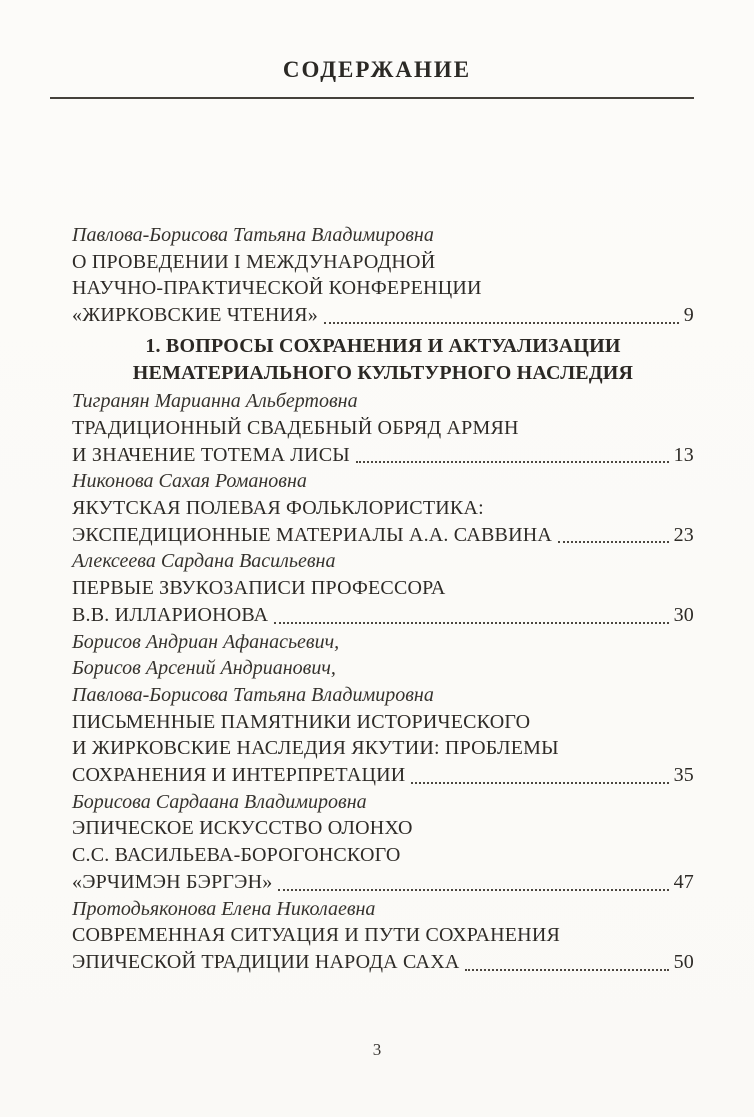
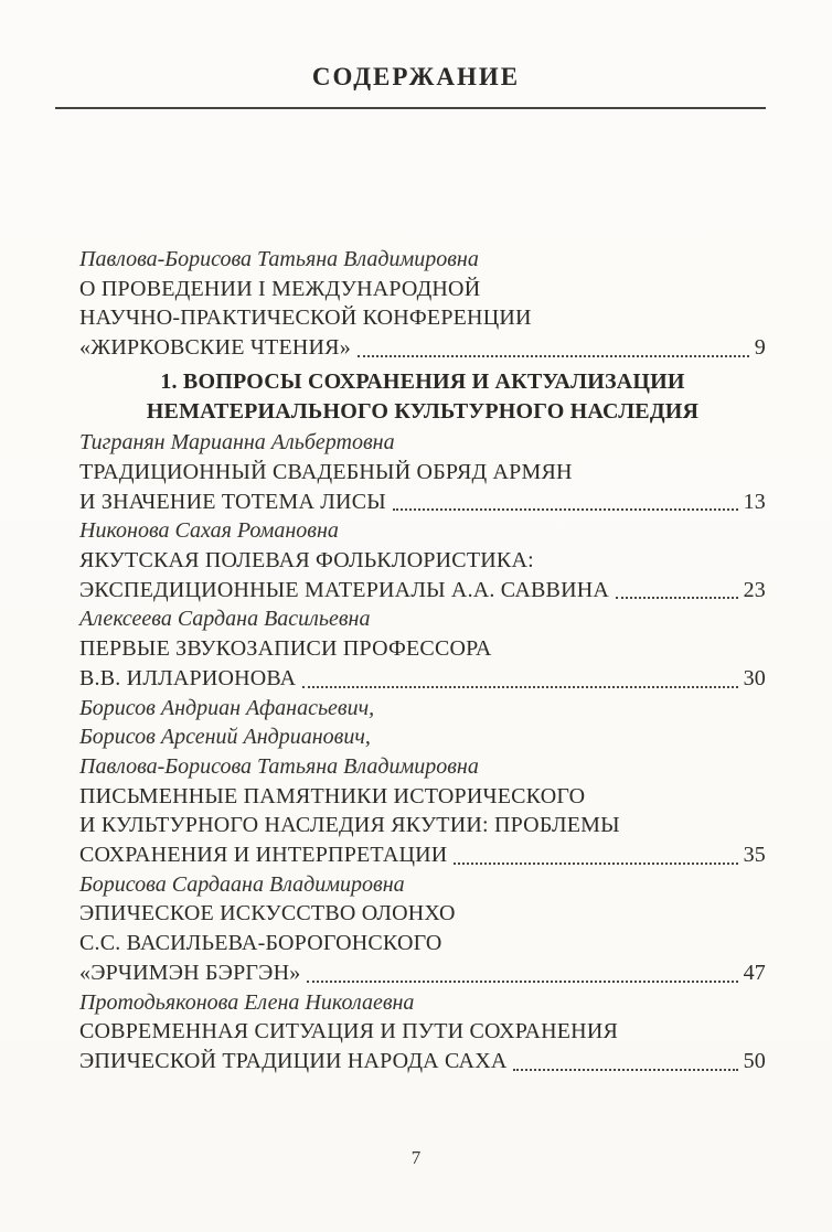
  СОДЕРЖАНИЕ
  Павлова-Борисова Татьяна Владимировна
  О ПРОВЕДЕНИИ I МЕЖДУНАРОДНОЙ
  НАУЧНО-ПРАКТИЧЕСКОЙ КОНФЕРЕНЦИИ
  «ЖИРКОВСКИЕ ЧТЕНИЯ»
  9
  1. ВОПРОСЫ СОХРАНЕНИЯ И АКТУАЛИЗАЦИИ
  НЕМАТЕРИАЛЬНОГО КУЛЬТУРНОГО НАСЛЕДИЯ
  Тигранян Марианна Альбертовна
  ТРАДИЦИОННЫЙ СВАДЕБНЫЙ ОБРЯД АРМЯН
  И ЗНАЧЕНИЕ ТОТЕМА ЛИСЫ
  13
  Никонова Сахая Романовна
  ЯКУТСКАЯ ПОЛЕВАЯ ФОЛЬКЛОРИСТИКА:
  ЭКСПЕДИЦИОННЫЕ МАТЕРИАЛЫ А.А. САВВИНА
  23
  Алексеева Сардана Васильевна
  ПЕРВЫЕ ЗВУКОЗАПИСИ ПРОФЕССОРА
  В.В. ИЛЛАРИОНОВА
  30
  Борисов Андриан Афанасьевич,
  Борисов Арсений Андрианович,
  Павлова-Борисова Татьяна Владимировна
  ПИСЬМЕННЫЕ ПАМЯТНИКИ ИСТОРИЧЕСКОГО
- И ЖИРКОВСКИЕ НАСЛЕДИЯ ЯКУТИИ: ПРОБЛЕМЫ
+ И КУЛЬТУРНОГО НАСЛЕДИЯ ЯКУТИИ: ПРОБЛЕМЫ
  СОХРАНЕНИЯ И ИНТЕРПРЕТАЦИИ
  35
  Борисова Сардаана Владимировна
  ЭПИЧЕСКОЕ ИСКУССТВО ОЛОНХО
  С.С. ВАСИЛЬЕВА-БОРОГОНСКОГО
  «ЭРЧИМЭН БЭРГЭН»
  47
  Протодьяконова Елена Николаевна
  СОВРЕМЕННАЯ СИТУАЦИЯ И ПУТИ СОХРАНЕНИЯ
  ЭПИЧЕСКОЙ ТРАДИЦИИ НАРОДА САХА
  50
- 3
+ 7
